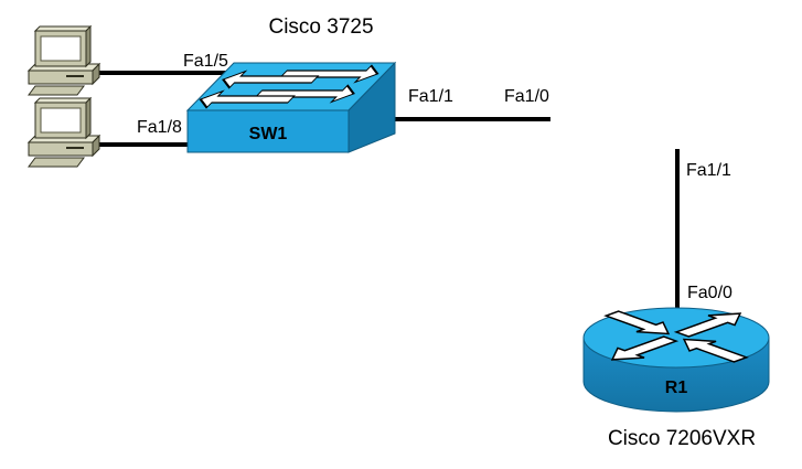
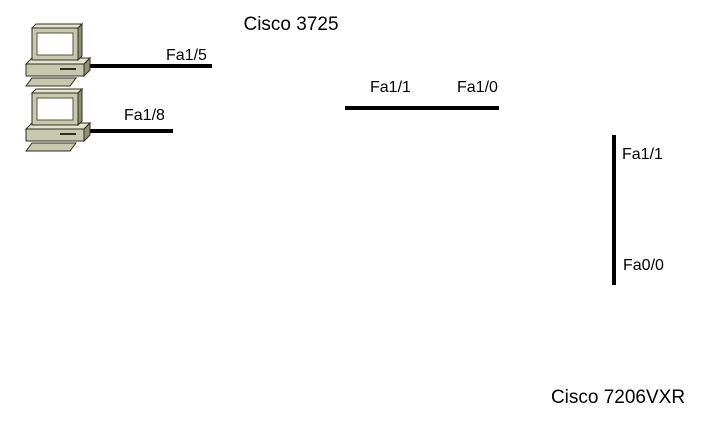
- SW1
- R1
  Cisco 3725
  Cisco 7206VXR
  Fa1/5
  Fa1/8
  Fa1/1
  Fa1/0
  Fa1/1
  Fa0/0
